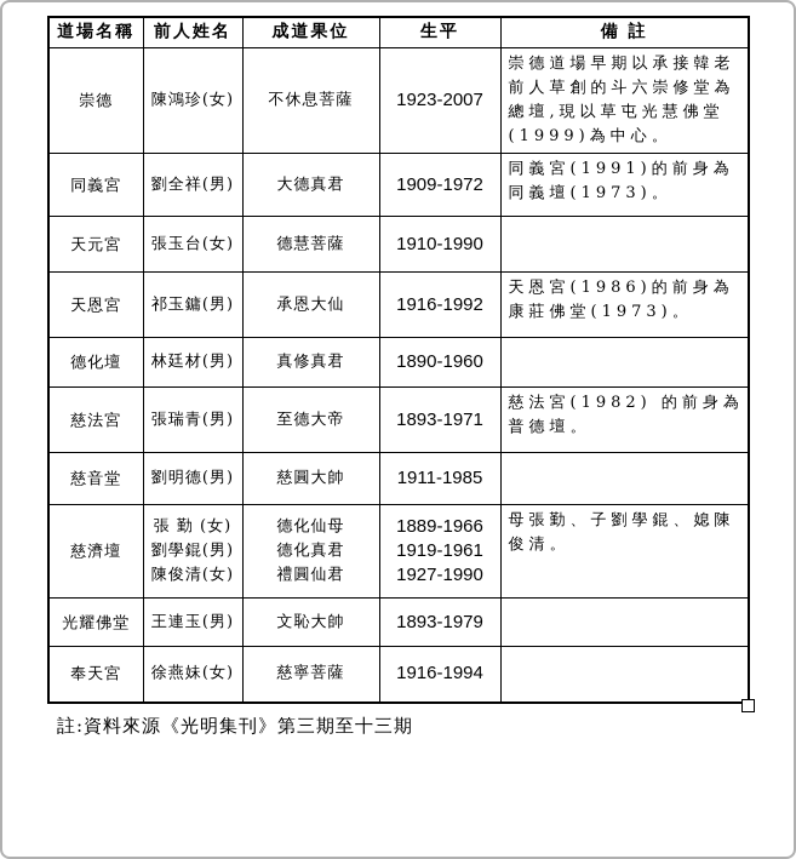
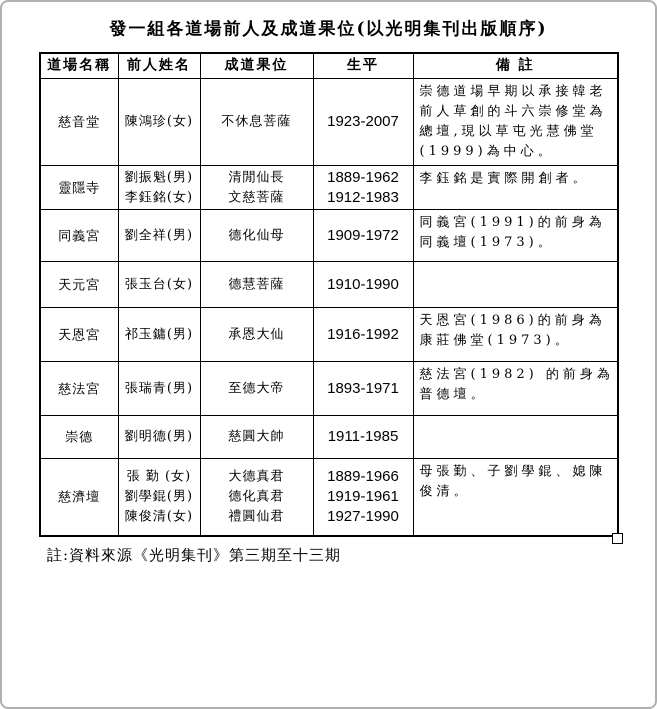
+ 發一組各道場前人及成道果位(以光明集刊出版順序)
  道場名稱	前人姓名	成道果位	生平	備 註
- 崇德	陳鴻珍(女)	不休息菩薩	1923-2007	崇德道場早期以承接韓老前人草創的斗六崇修堂為總壇,現以草屯光慧佛堂(1999)為中心。
+ 慈音堂	陳鴻珍(女)	不休息菩薩	1923-2007	崇德道場早期以承接韓老前人草創的斗六崇修堂為總壇,現以草屯光慧佛堂(1999)為中心。
+ 靈隱寺	劉振魁(男)李鈺銘(女)	清閒仙長文慈菩薩	1889-19621912-1983	李鈺銘是實際開創者。
- 同義宮	劉全祥(男)	大德真君	1909-1972	同義宮(1991)的前身為同義壇(1973)。
+ 同義宮	劉全祥(男)	德化仙母	1909-1972	同義宮(1991)的前身為同義壇(1973)。
  天元宮	張玉台(女)	德慧菩薩	1910-1990
  天恩宮	祁玉鏞(男)	承恩大仙	1916-1992	天恩宮(1986)的前身為康莊佛堂(1973)。
- 德化壇	林廷材(男)	真修真君	1890-1960
  慈法宮	張瑞青(男)	至德大帝	1893-1971	慈法宮(1982) 的前身為普德壇。
- 慈音堂	劉明德(男)	慈圓大帥	1911-1985
+ 崇德	劉明德(男)	慈圓大帥	1911-1985
- 慈濟壇	張 勤 (女)劉學錕(男)陳俊清(女)	德化仙母德化真君禮圓仙君	1889-19661919-19611927-1990	母張勤、子劉學錕、媳陳俊清。
+ 慈濟壇	張 勤 (女)劉學錕(男)陳俊清(女)	大德真君德化真君禮圓仙君	1889-19661919-19611927-1990	母張勤、子劉學錕、媳陳俊清。
- 光耀佛堂	王連玉(男)	文恥大帥	1893-1979
- 奉天宮	徐燕妹(女)	慈寧菩薩	1916-1994
  註:資料來源《光明集刊》第三期至十三期
